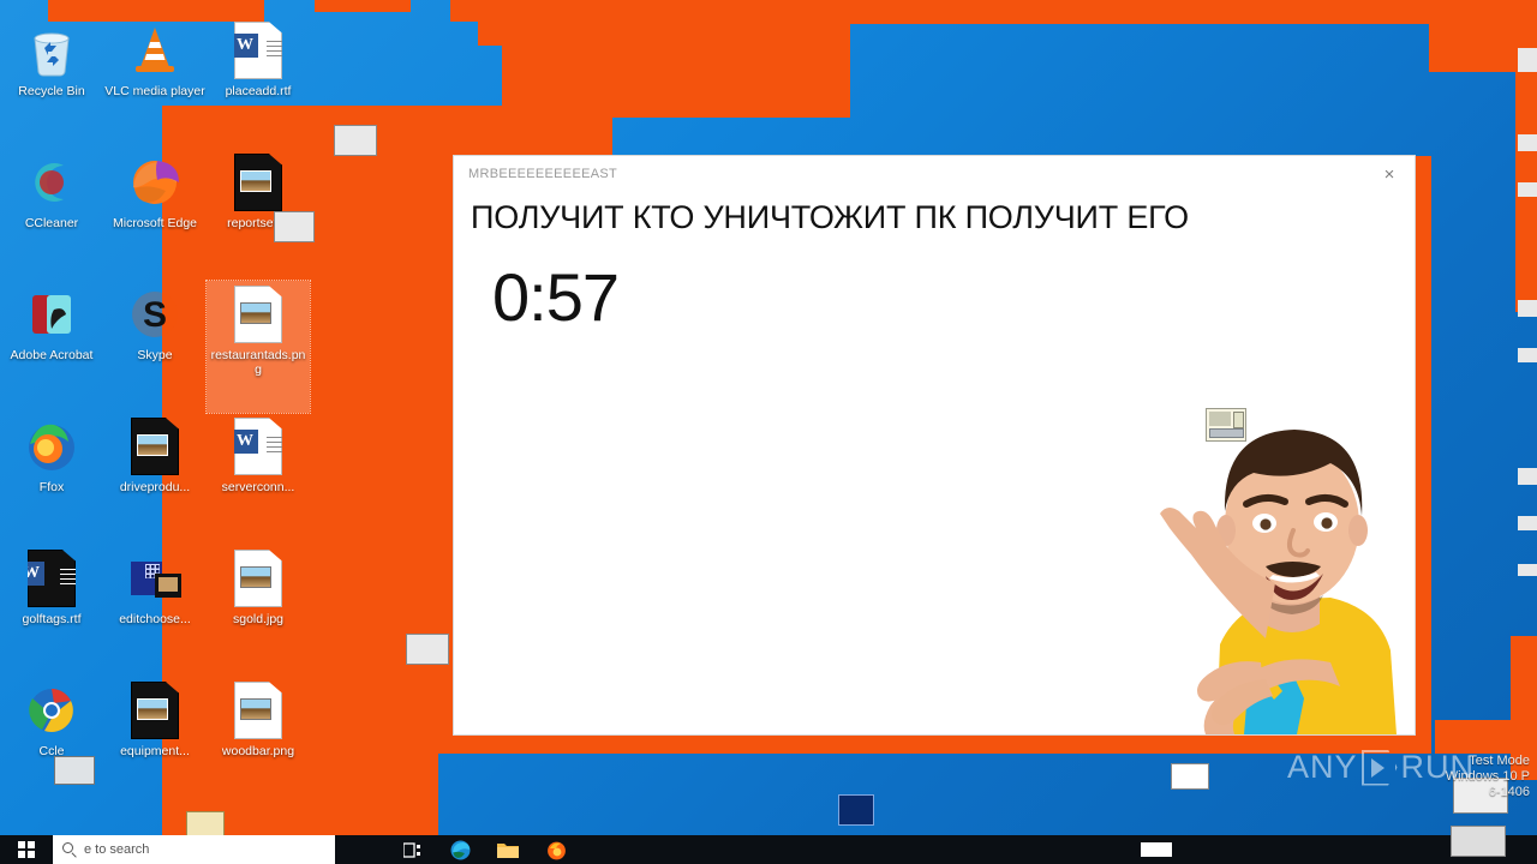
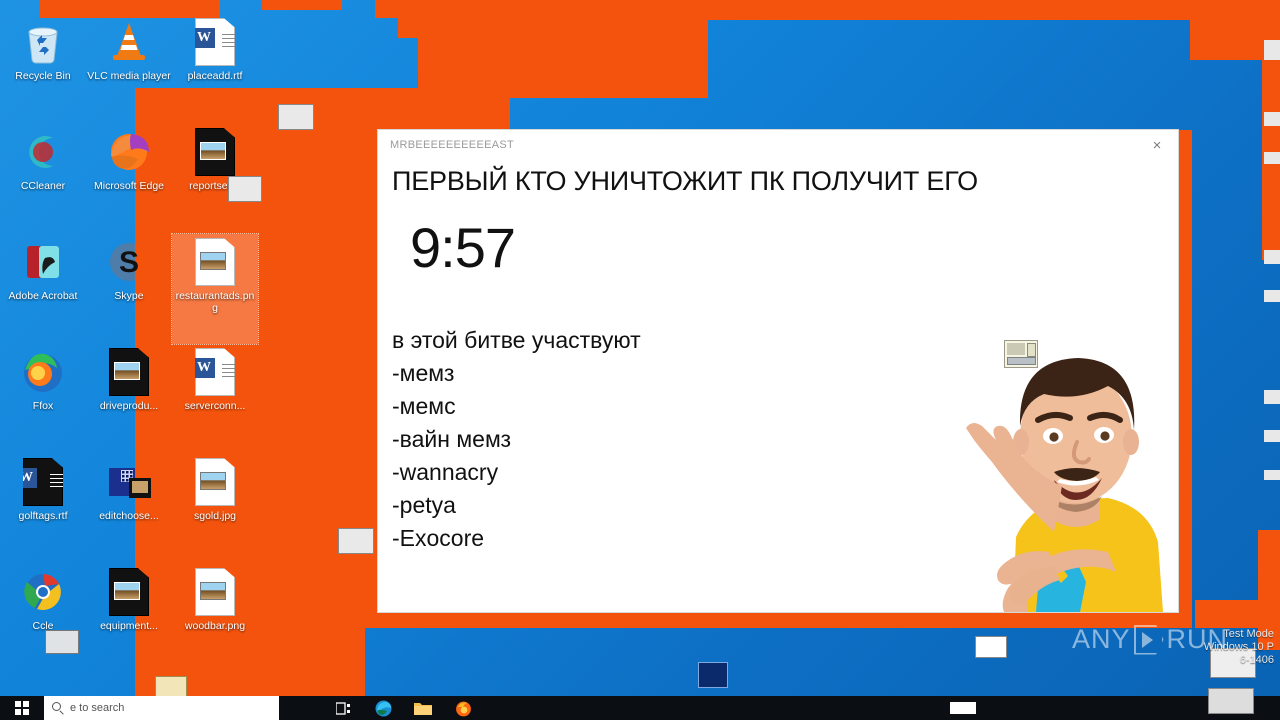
  Recycle Bin
  VLC media player
  W
  placeadd.rtf
  CCleaner
  Microsoft Edge
  Adobe Acrobat
  S
  Skype
  restaurantads.png
  Ffox
  driveprodu...
  W
  serverconn...
  W
  golftags.rtf
  editchoose...
  sgold.jpg
  Ccle
  equipment...
  woodbar.png
  MRBEEEEEEEEEEAST
  ×
- ПОЛУЧИТ КТО УНИЧТОЖИТ ПК ПОЛУЧИТ ЕГО
+ ПЕРВЫЙ КТО УНИЧТОЖИТ ПК ПОЛУЧИТ ЕГО
- 0:57
+ 9:57
+ в этой битве участвуют
+ -мемз
+ -мемс
+ -вайн мемз
+ -wannacry
+ -petya
+ -Exocore
  ANY
  RUN
  Test Mode
  Windows 10 P
  6-1406
  e to search
